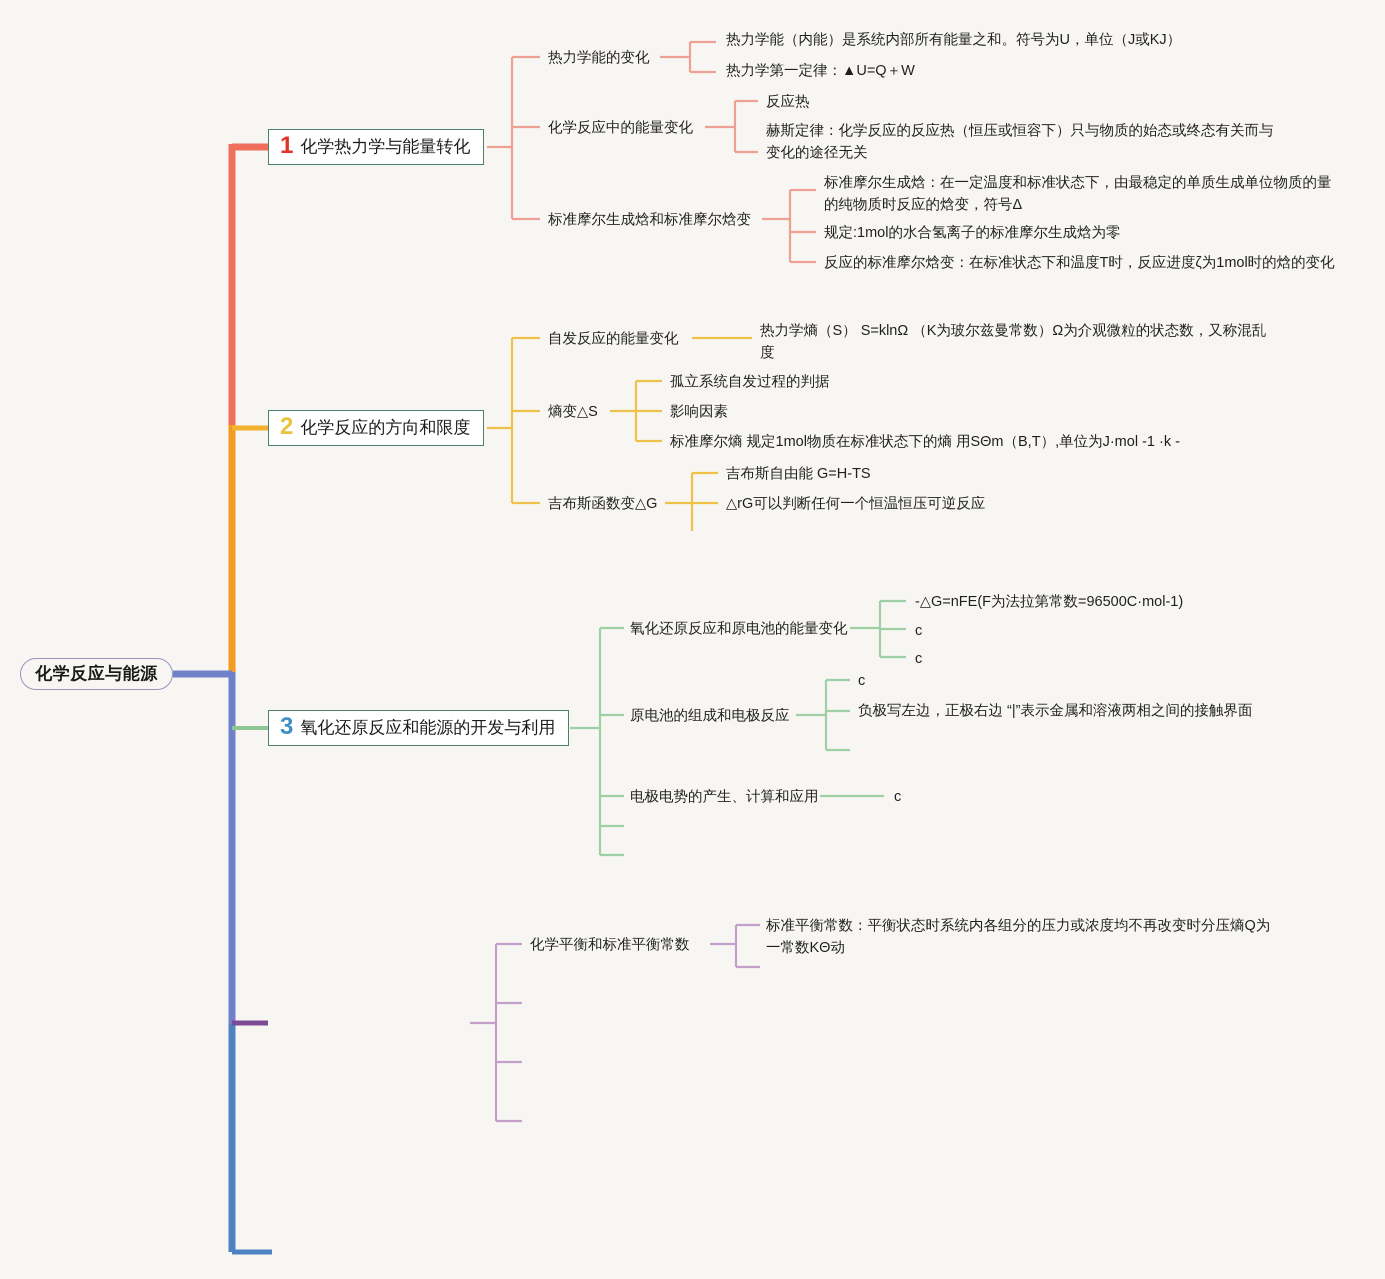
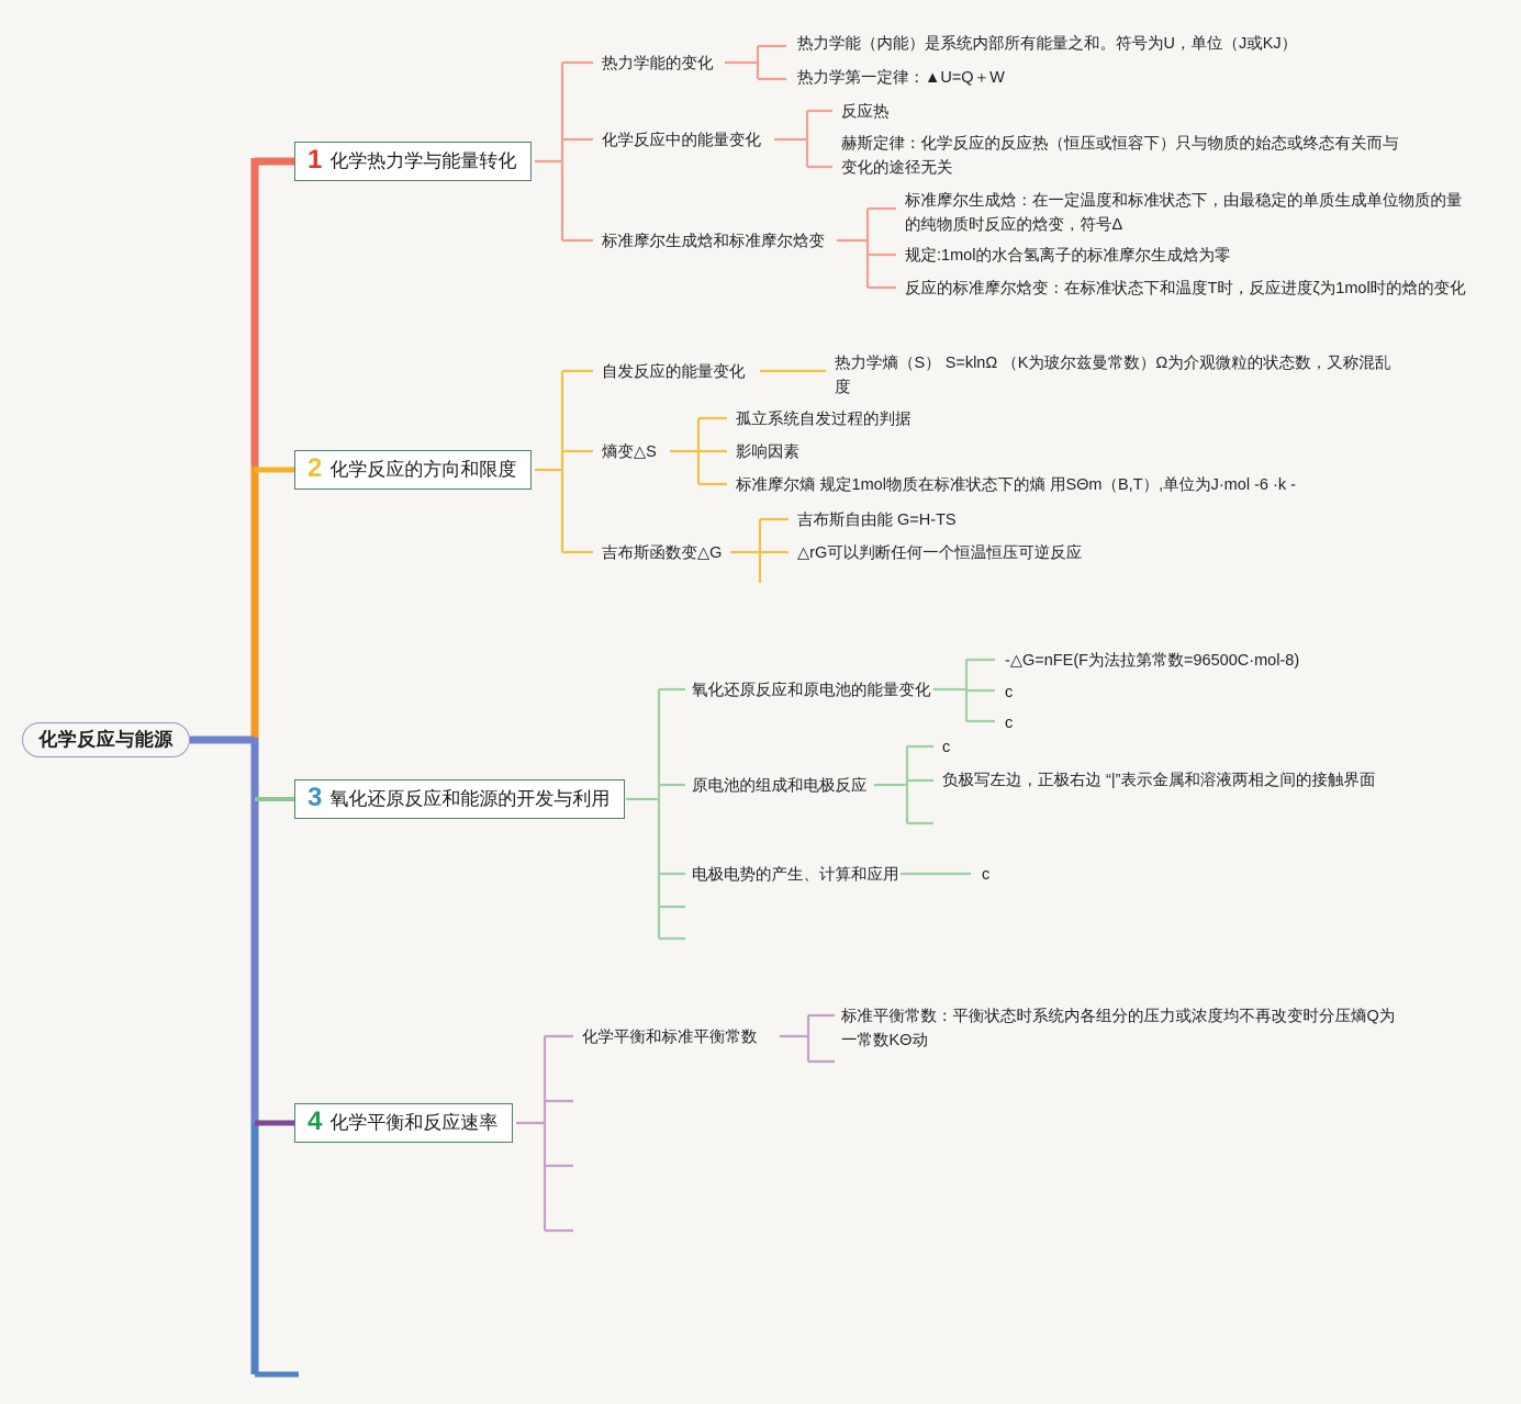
  化学反应与能源
  1
  化学热力学与能量转化
  2
  化学反应的方向和限度
  3
  氧化还原反应和能源的开发与利用
+ 4
+ 化学平衡和反应速率
  热力学能的变化
  热力学能（内能）是系统内部所有能量之和。符号为U，单位（J或KJ）
  热力学第一定律：▲U=Q＋W
  化学反应中的能量变化
  反应热
  赫斯定律：化学反应的反应热（恒压或恒容下）只与物质的始态或终态有关而与
  变化的途径无关
  标准摩尔生成焓和标准摩尔焓变
  标准摩尔生成焓：在一定温度和标准状态下，由最稳定的单质生成单位物质的量
  的纯物质时反应的焓变，符号Δ
  规定:1mol的水合氢离子的标准摩尔生成焓为零
  反应的标准摩尔焓变：在标准状态下和温度T时，反应进度ζ为1mol时的焓的变化
  自发反应的能量变化
  热力学熵（S） S=klnΩ （K为玻尔兹曼常数）Ω为介观微粒的状态数，又称混乱
  度
  熵变△S
  孤立系统自发过程的判据
  影响因素
- 标准摩尔熵 规定1mol物质在标准状态下的熵 用SΘm（B,T）,单位为J·mol -1 ·k -
+ 标准摩尔熵 规定1mol物质在标准状态下的熵 用SΘm（B,T）,单位为J·mol -6 ·k -
  吉布斯函数变△G
  吉布斯自由能 G=H-TS
  △rG可以判断任何一个恒温恒压可逆反应
  氧化还原反应和原电池的能量变化
- -△G=nFE(F为法拉第常数=96500C·mol-1)
+ -△G=nFE(F为法拉第常数=96500C·mol-8)
  c
  c
  原电池的组成和电极反应
  c
  负极写左边，正极右边 “|”表示金属和溶液两相之间的接触界面
  电极电势的产生、计算和应用
  c
  化学平衡和标准平衡常数
  标准平衡常数：平衡状态时系统内各组分的压力或浓度均不再改变时分压熵Q为
  一常数KΘ动
